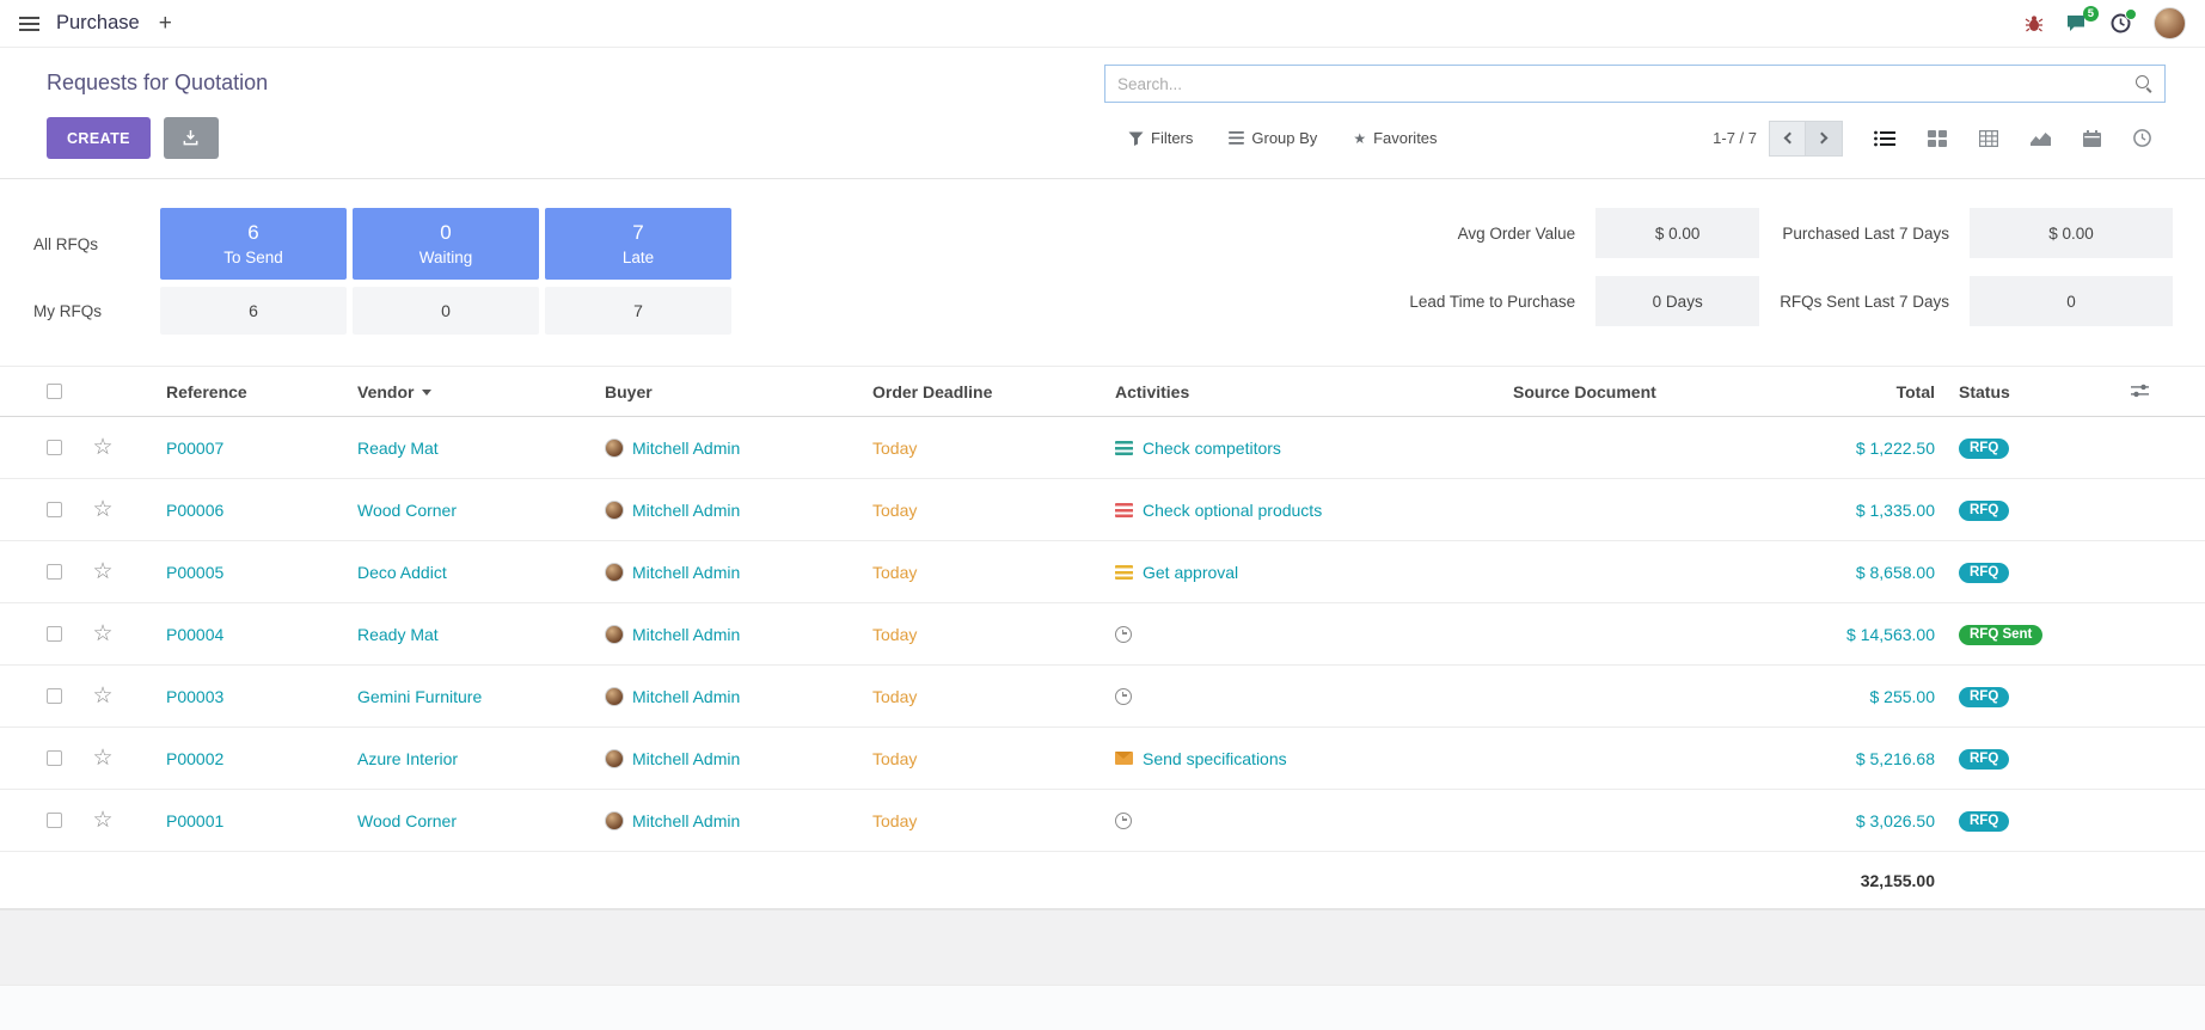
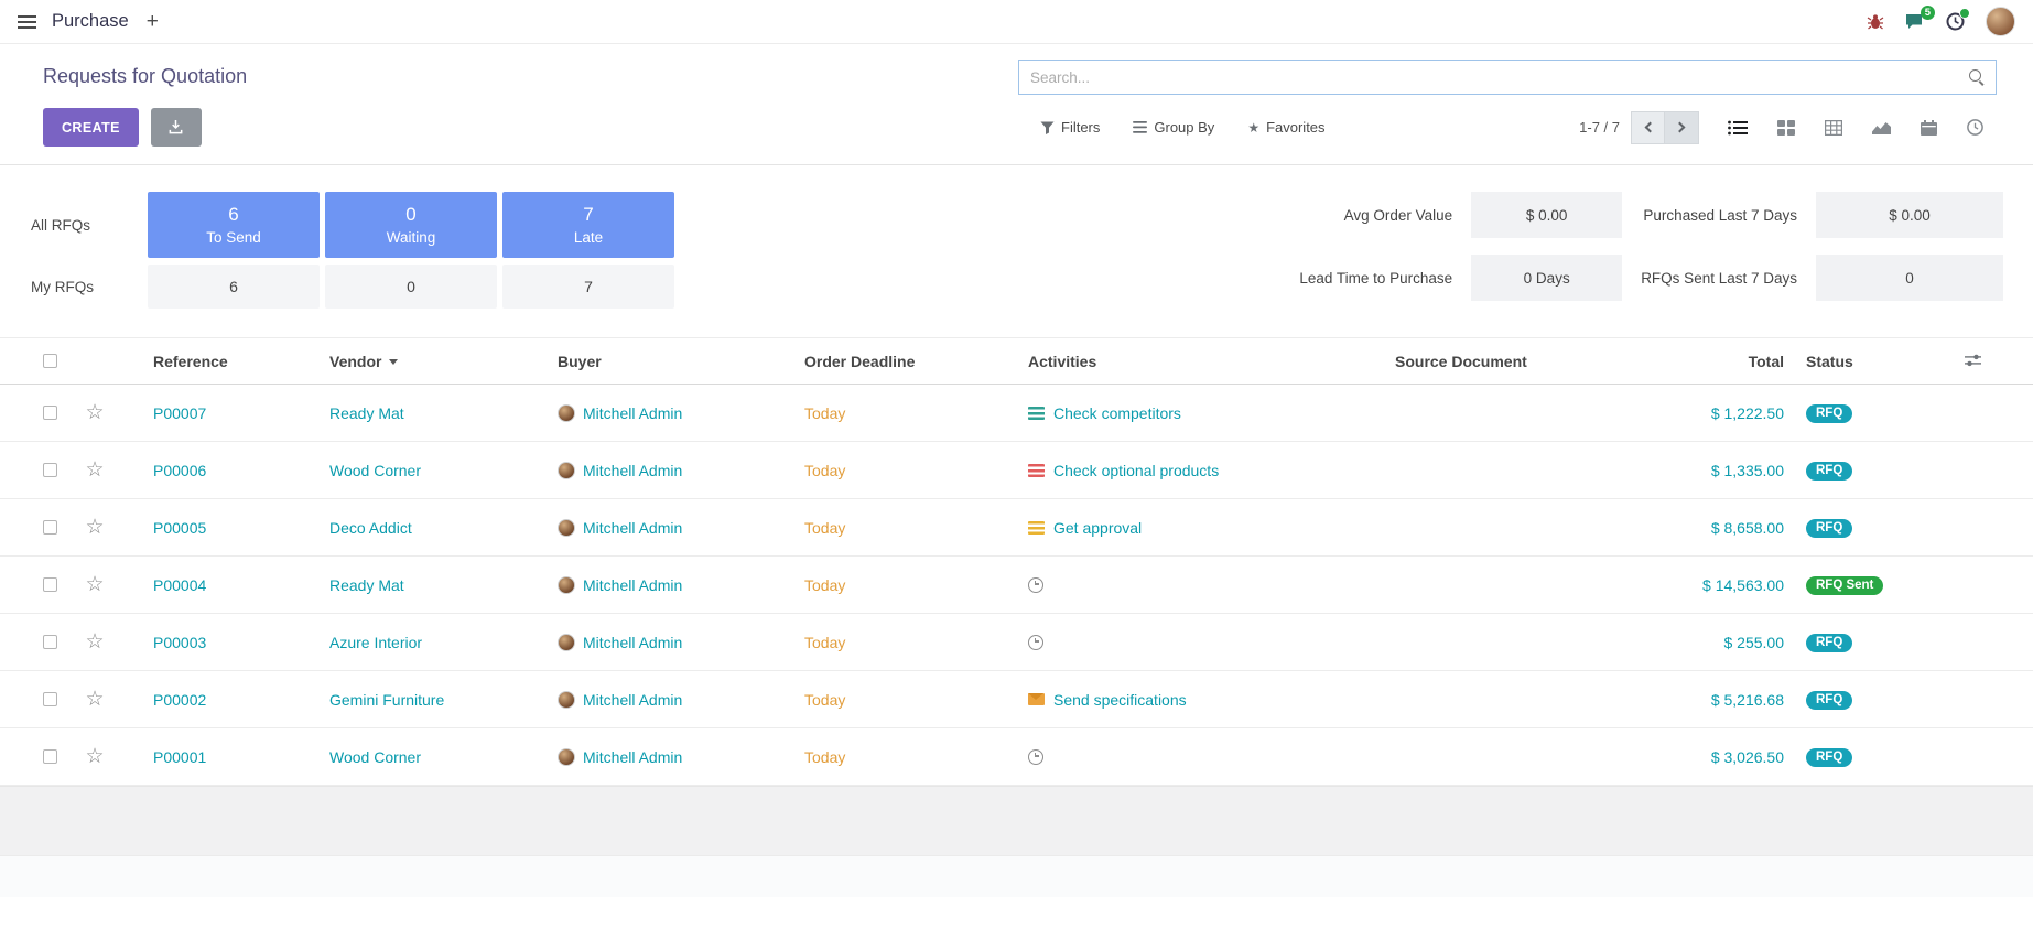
  Purchase
  +
  5
  Requests for Quotation
  Search...
  CREATE
  Filters
  Group By
  ★
  Favorites
  1-7 / 7
  All RFQs
  6
  To Send
  0
  Waiting
  7
  Late
  My RFQs
  6
  0
  7
  Avg Order Value
  $ 0.00
  Purchased Last 7 Days
  $ 0.00
  Lead Time to Purchase
  0 Days
  RFQs Sent Last 7 Days
  0
  Reference
  Vendor
  Buyer
  Order Deadline
  Activities
  Source Document
  Total
  Status
  P00007
  Ready Mat
  Mitchell Admin
  Today
  Check competitors
  $ 1,222.50
  RFQ
  P00006
  Wood Corner
  Mitchell Admin
  Today
  Check optional products
  $ 1,335.00
  RFQ
  P00005
  Deco Addict
  Mitchell Admin
  Today
  Get approval
  $ 8,658.00
  RFQ
  P00004
  Ready Mat
  Mitchell Admin
  Today
  $ 14,563.00
  RFQ Sent
  P00003
- Gemini Furniture
+ Azure Interior
  Mitchell Admin
  Today
  $ 255.00
  RFQ
  P00002
- Azure Interior
+ Gemini Furniture
  Mitchell Admin
  Today
  Send specifications
  $ 5,216.68
  RFQ
  P00001
  Wood Corner
  Mitchell Admin
  Today
  $ 3,026.50
  RFQ
- 32,155.00
